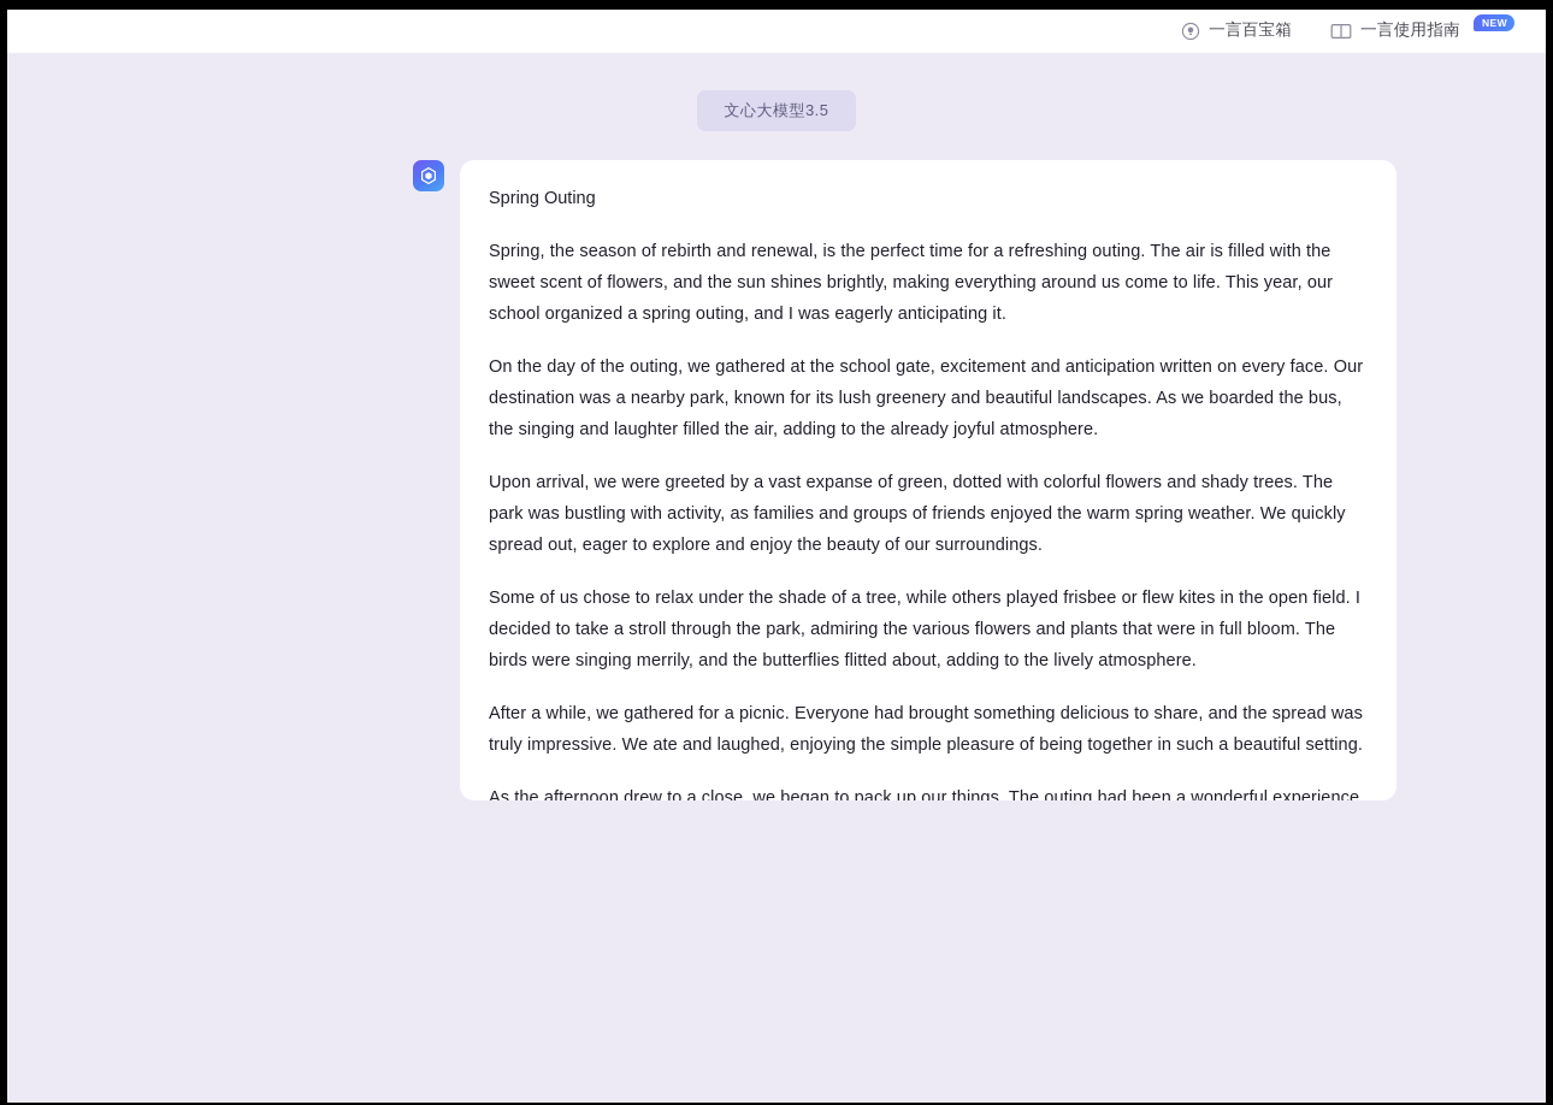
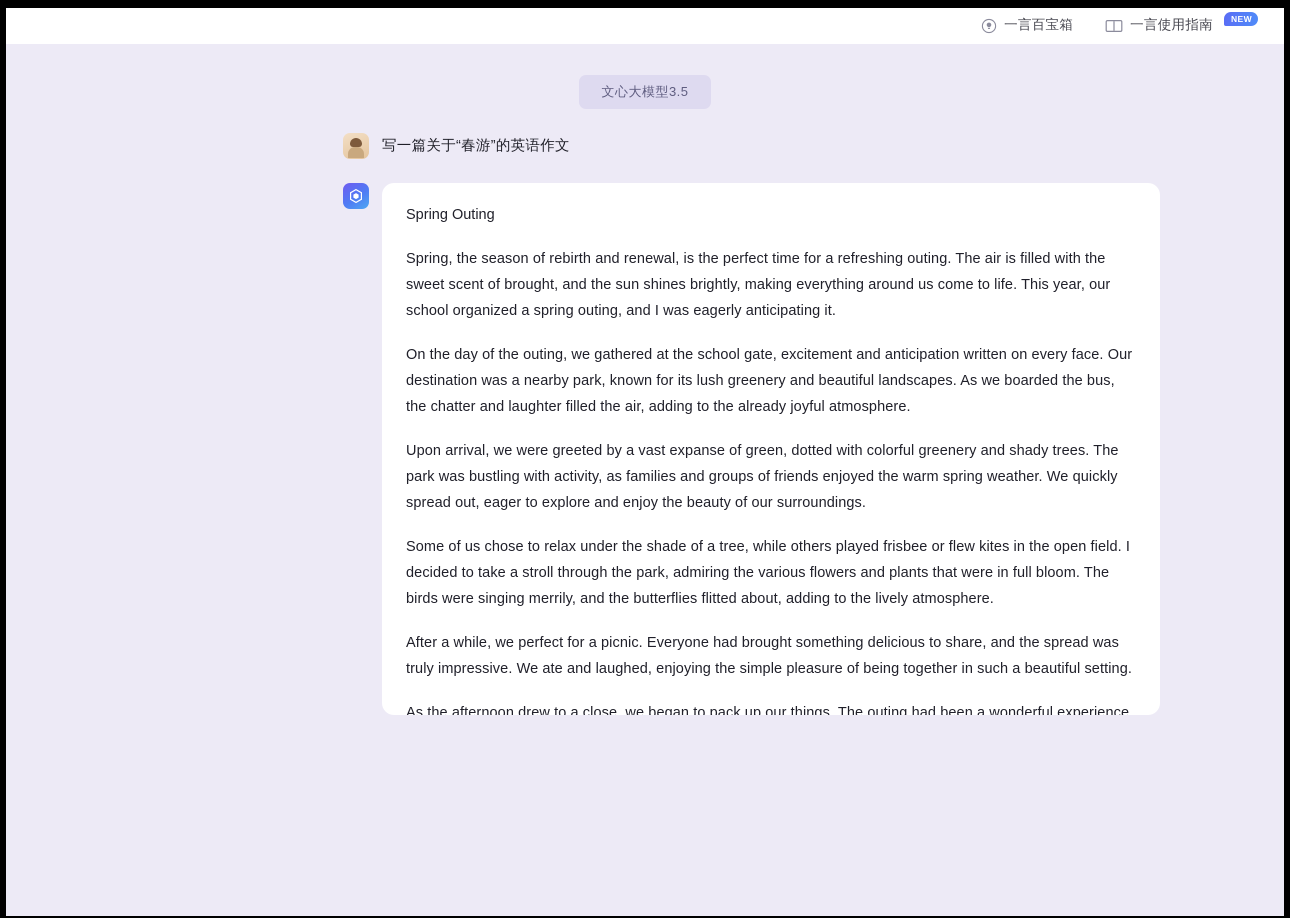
  一言百宝箱
  一言使用指南
  NEW
  文心大模型3.5
+ 写一篇关于“春游”的英语作文
  Spring Outing
- Spring, the season of rebirth and renewal, is the perfect time for a refreshing outing. The air is filled with the sweet scent of flowers, and the sun shines brightly, making everything around us come to life. This year, our school organized a spring outing, and I was eagerly anticipating it.
+ Spring, the season of rebirth and renewal, is the perfect time for a refreshing outing. The air is filled with the sweet scent of brought, and the sun shines brightly, making everything around us come to life. This year, our school organized a spring outing, and I was eagerly anticipating it.
- On the day of the outing, we gathered at the school gate, excitement and anticipation written on every face. Our destination was a nearby park, known for its lush greenery and beautiful landscapes. As we boarded the bus, the singing and laughter filled the air, adding to the already joyful atmosphere.
+ On the day of the outing, we gathered at the school gate, excitement and anticipation written on every face. Our destination was a nearby park, known for its lush greenery and beautiful landscapes. As we boarded the bus, the chatter and laughter filled the air, adding to the already joyful atmosphere.
- Upon arrival, we were greeted by a vast expanse of green, dotted with colorful flowers and shady trees. The park was bustling with activity, as families and groups of friends enjoyed the warm spring weather. We quickly spread out, eager to explore and enjoy the beauty of our surroundings.
+ Upon arrival, we were greeted by a vast expanse of green, dotted with colorful greenery and shady trees. The park was bustling with activity, as families and groups of friends enjoyed the warm spring weather. We quickly spread out, eager to explore and enjoy the beauty of our surroundings.
  Some of us chose to relax under the shade of a tree, while others played frisbee or flew kites in the open field. I decided to take a stroll through the park, admiring the various flowers and plants that were in full bloom. The birds were singing merrily, and the butterflies flitted about, adding to the lively atmosphere.
- After a while, we gathered for a picnic. Everyone had brought something delicious to share, and the spread was truly impressive. We ate and laughed, enjoying the simple pleasure of being together in such a beautiful setting.
+ After a while, we perfect for a picnic. Everyone had brought something delicious to share, and the spread was truly impressive. We ate and laughed, enjoying the simple pleasure of being together in such a beautiful setting.
